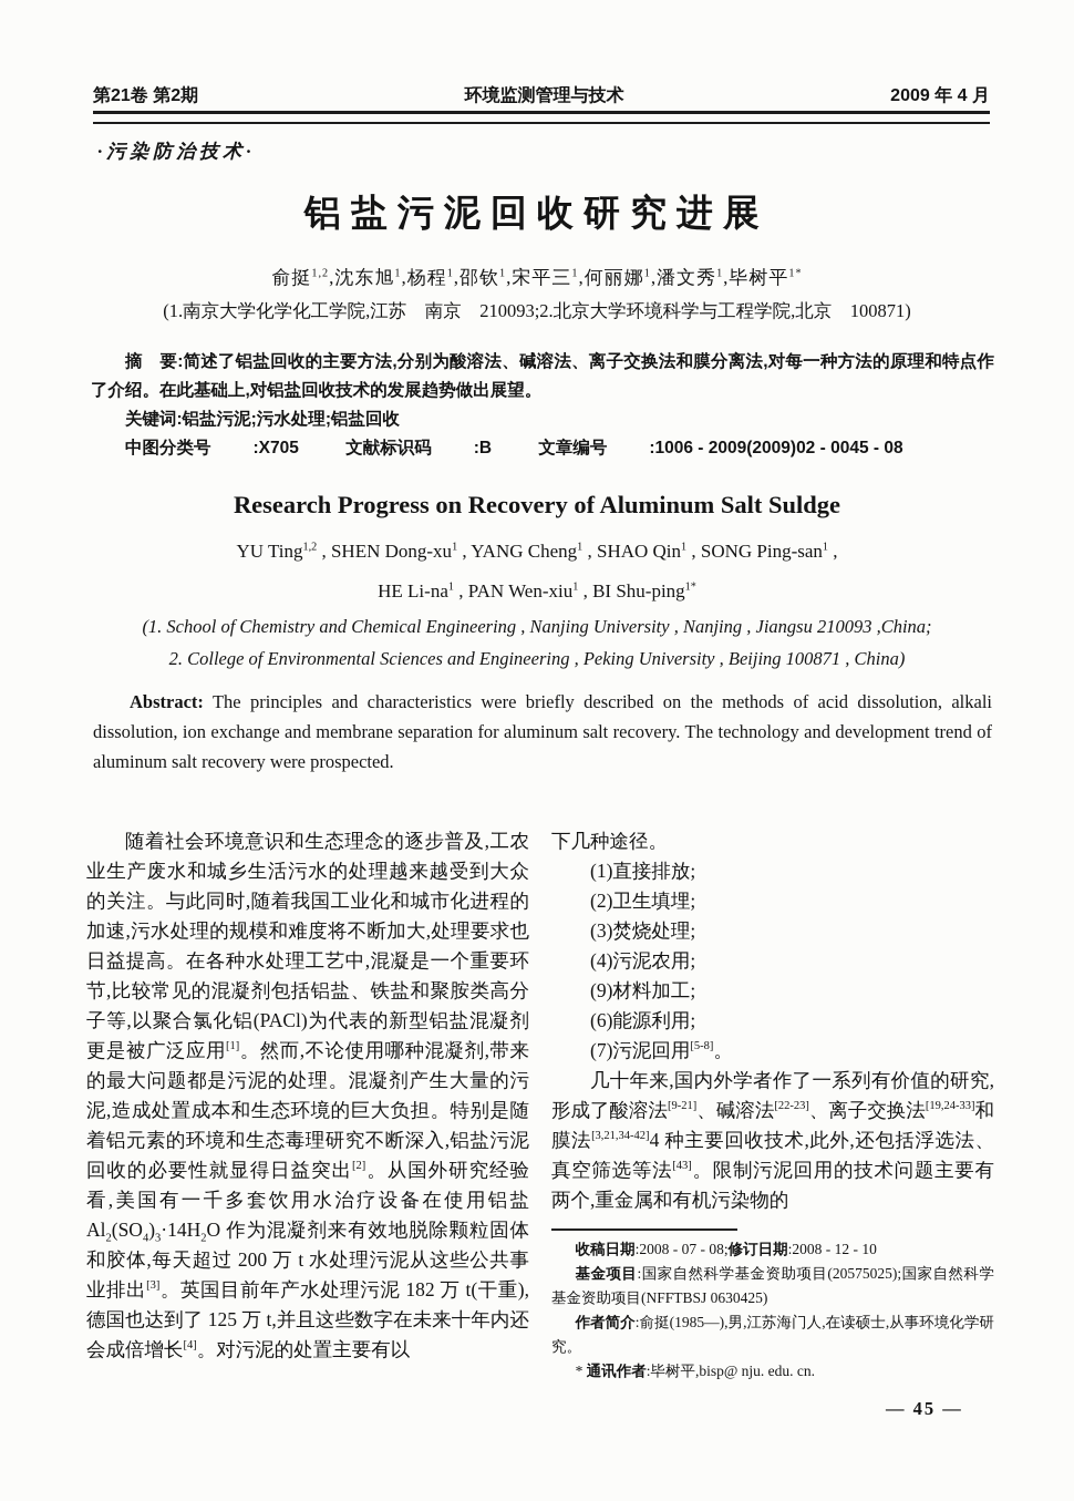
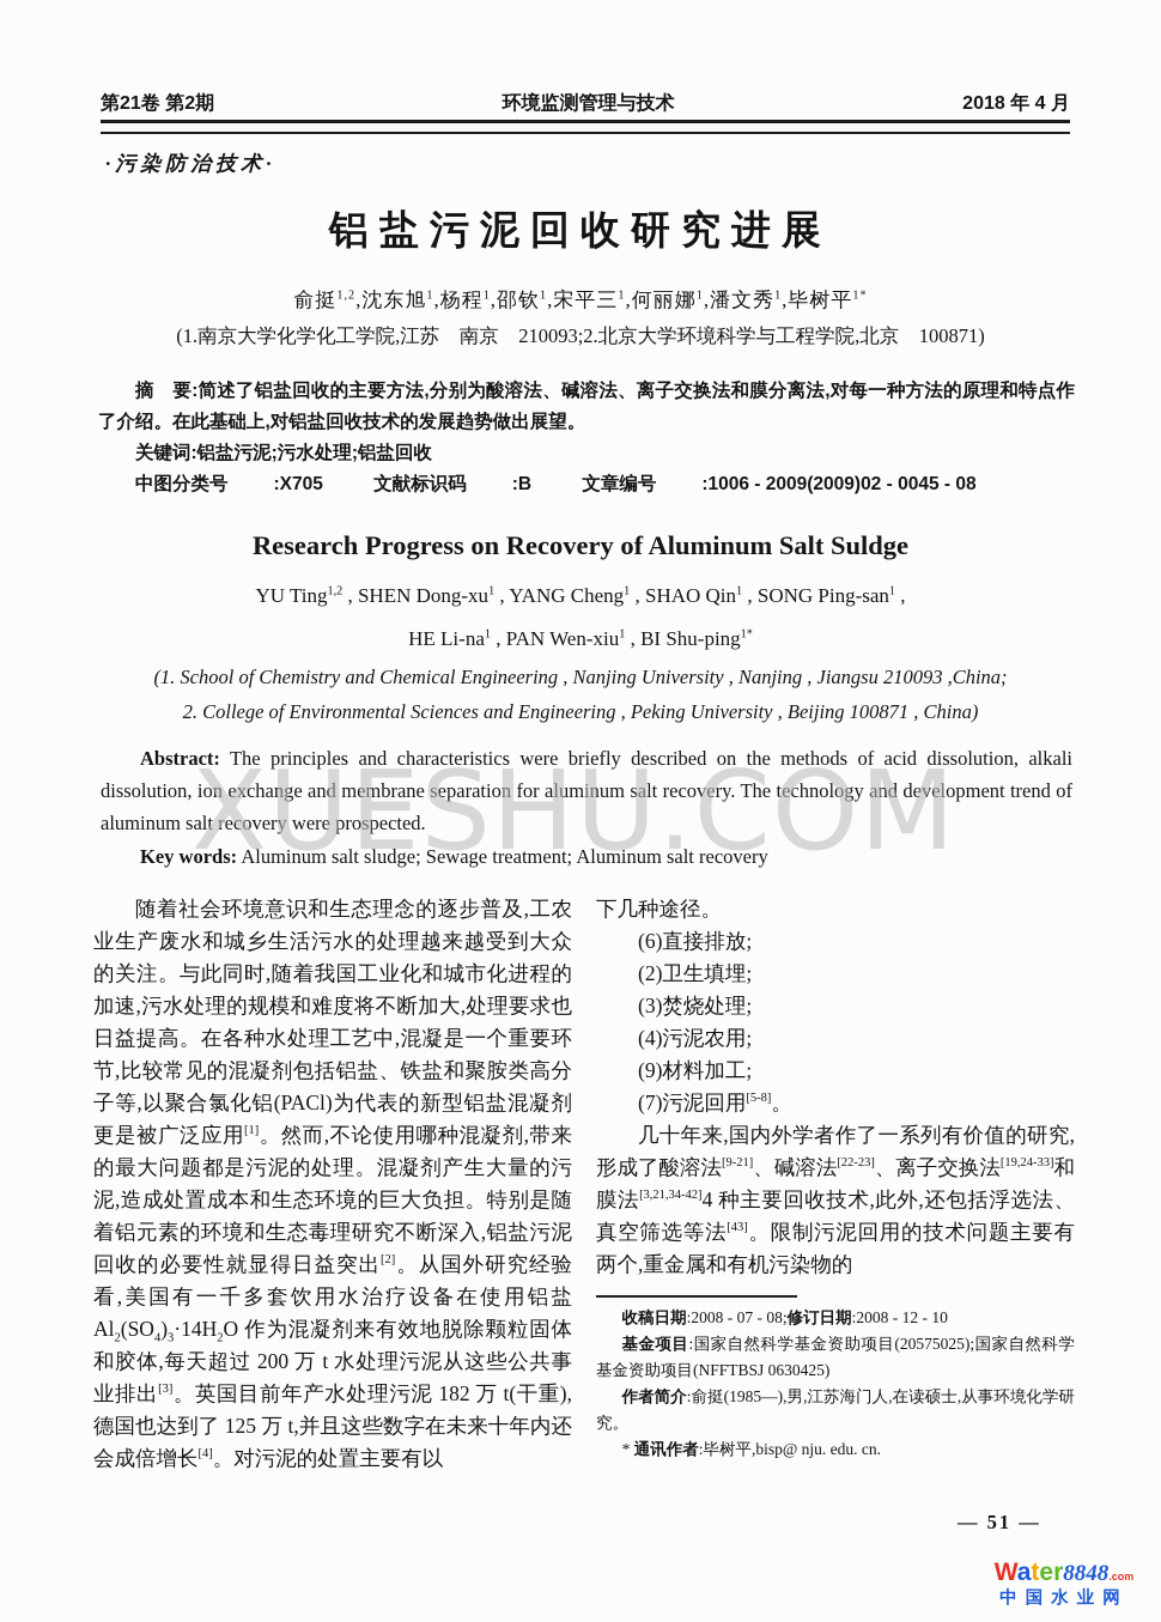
  第21卷 第2期
  环境监测管理与技术
- 2009 年 4 月
+ 2018 年 4 月
  ·污染防治技术·
  铝盐污泥回收研究进展
  俞挺1,2,沈东旭1,杨程1,邵钦1,宋平三1,何丽娜1,潘文秀1,毕树平1*
  (1.南京大学化学化工学院,江苏 南京 210093;2.北京大学环境科学与工程学院,北京 100871)
  摘 要:简述了铝盐回收的主要方法,分别为酸溶法、碱溶法、离子交换法和膜分离法,对每一种方法的原理和特点作了介绍。在此基础上,对铝盐回收技术的发展趋势做出展望。
  关键词:铝盐污泥;污水处理;铝盐回收
  中图分类号 :X705 文献标识码 :B 文章编号 :1006 - 2009(2009)02 - 0045 - 08
  Research Progress on Recovery of Aluminum Salt Suldge
  YU Ting1,2 , SHEN Dong-xu1 , YANG Cheng1 , SHAO Qin1 , SONG Ping-san1 ,
  HE Li-na1 , PAN Wen-xiu1 , BI Shu-ping1*
  (1. School of Chemistry and Chemical Engineering , Nanjing University , Nanjing , Jiangsu 210093 ,China;
  2. College of Environmental Sciences and Engineering , Peking University , Beijing 100871 , China)
  Abstract: The principles and characteristics were briefly described on the methods of acid dissolution, alkali dissolution, ion exchange and membrane separation for aluminum salt recovery. The technology and development trend of aluminum salt recovery were prospected.
+ Key words: Aluminum salt sludge; Sewage treatment; Aluminum salt recovery
+ XUESHU.COM
  随着社会环境意识和生态理念的逐步普及,工农业生产废水和城乡生活污水的处理越来越受到大众的关注。与此同时,随着我国工业化和城市化进程的加速,污水处理的规模和难度将不断加大,处理要求也日益提高。在各种水处理工艺中,混凝是一个重要环节,比较常见的混凝剂包括铝盐、铁盐和聚胺类高分子等,以聚合氯化铝(PACl)为代表的新型铝盐混凝剂更是被广泛应用[1]。然而,不论使用哪种混凝剂,带来的最大问题都是污泥的处理。混凝剂产生大量的污泥,造成处置成本和生态环境的巨大负担。特别是随着铝元素的环境和生态毒理研究不断深入,铝盐污泥回收的必要性就显得日益突出[2]。从国外研究经验看,美国有一千多套饮用水治疗设备在使用铝盐Al2(SO4)3·14H2O 作为混凝剂来有效地脱除颗粒固体和胶体,每天超过 200 万 t 水处理污泥从这些公共事业排出[3]。英国目前年产水处理污泥 182 万 t(干重),德国也达到了 125 万 t,并且这些数字在未来十年内还会成倍增长[4]。对污泥的处置主要有以
  下几种途径。
- (1)直接排放;
+ (6)直接排放;
  (2)卫生填埋;
  (3)焚烧处理;
  (4)污泥农用;
  (9)材料加工;
- (6)能源利用;
  (7)污泥回用[5-8]。
  几十年来,国内外学者作了一系列有价值的研究,形成了酸溶法[9-21]、碱溶法[22-23]、离子交换法[19,24-33]和膜法[3,21,34-42]4 种主要回收技术,此外,还包括浮选法、真空筛选等法[43]。限制污泥回用的技术问题主要有两个,重金属和有机污染物的
  收稿日期:2008 - 07 - 08;修订日期:2008 - 12 - 10
  基金项目:国家自然科学基金资助项目(20575025);国家自然科学基金资助项目(NFFTBSJ 0630425)
  作者简介:俞挺(1985—),男,江苏海门人,在读硕士,从事环境化学研究。
  * 通讯作者:毕树平,bisp@ nju. edu. cn.
- — 45 —
+ — 51 —
+ Water8848.com
+ 中国水业网
